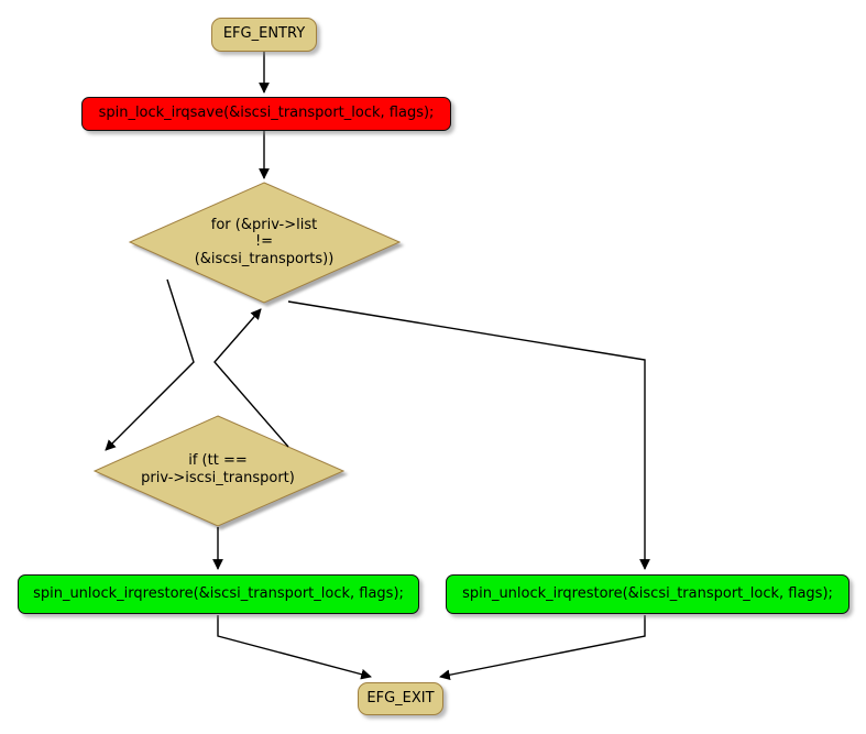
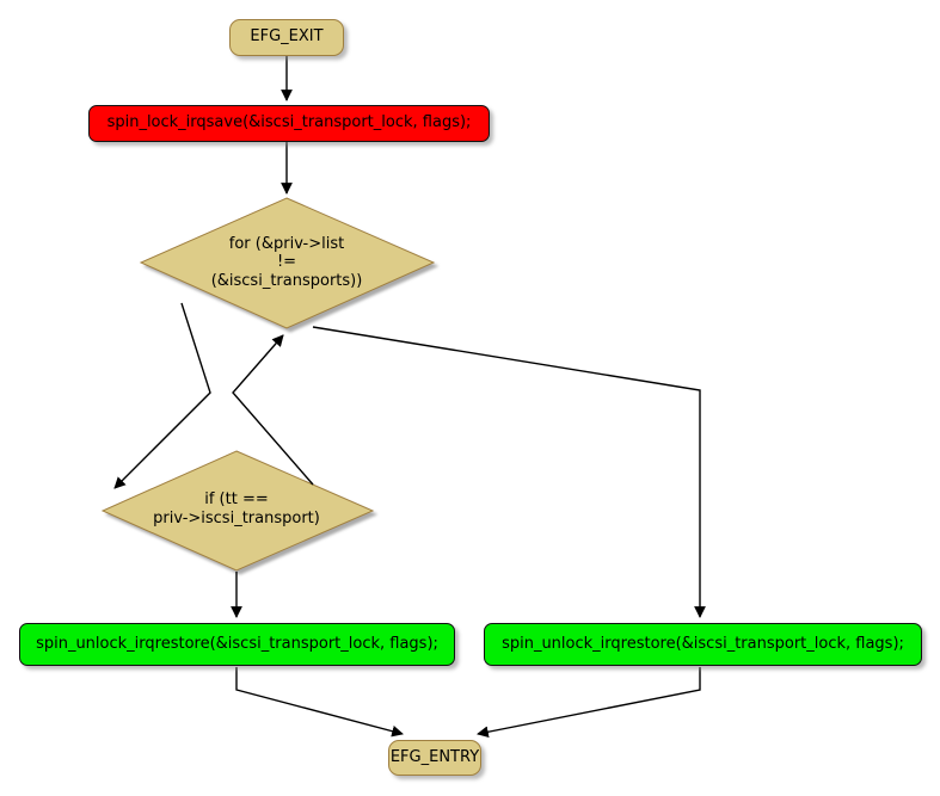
- EFG_ENTRY
+ EFG_EXIT
  spin_lock_irqsave(&iscsi_transport_lock, flags);
  for (&priv->list
  !=
  (&iscsi_transports))
  if (tt ==
  priv->iscsi_transport)
  spin_unlock_irqrestore(&iscsi_transport_lock, flags);
  spin_unlock_irqrestore(&iscsi_transport_lock, flags);
- EFG_EXIT
+ EFG_ENTRY
